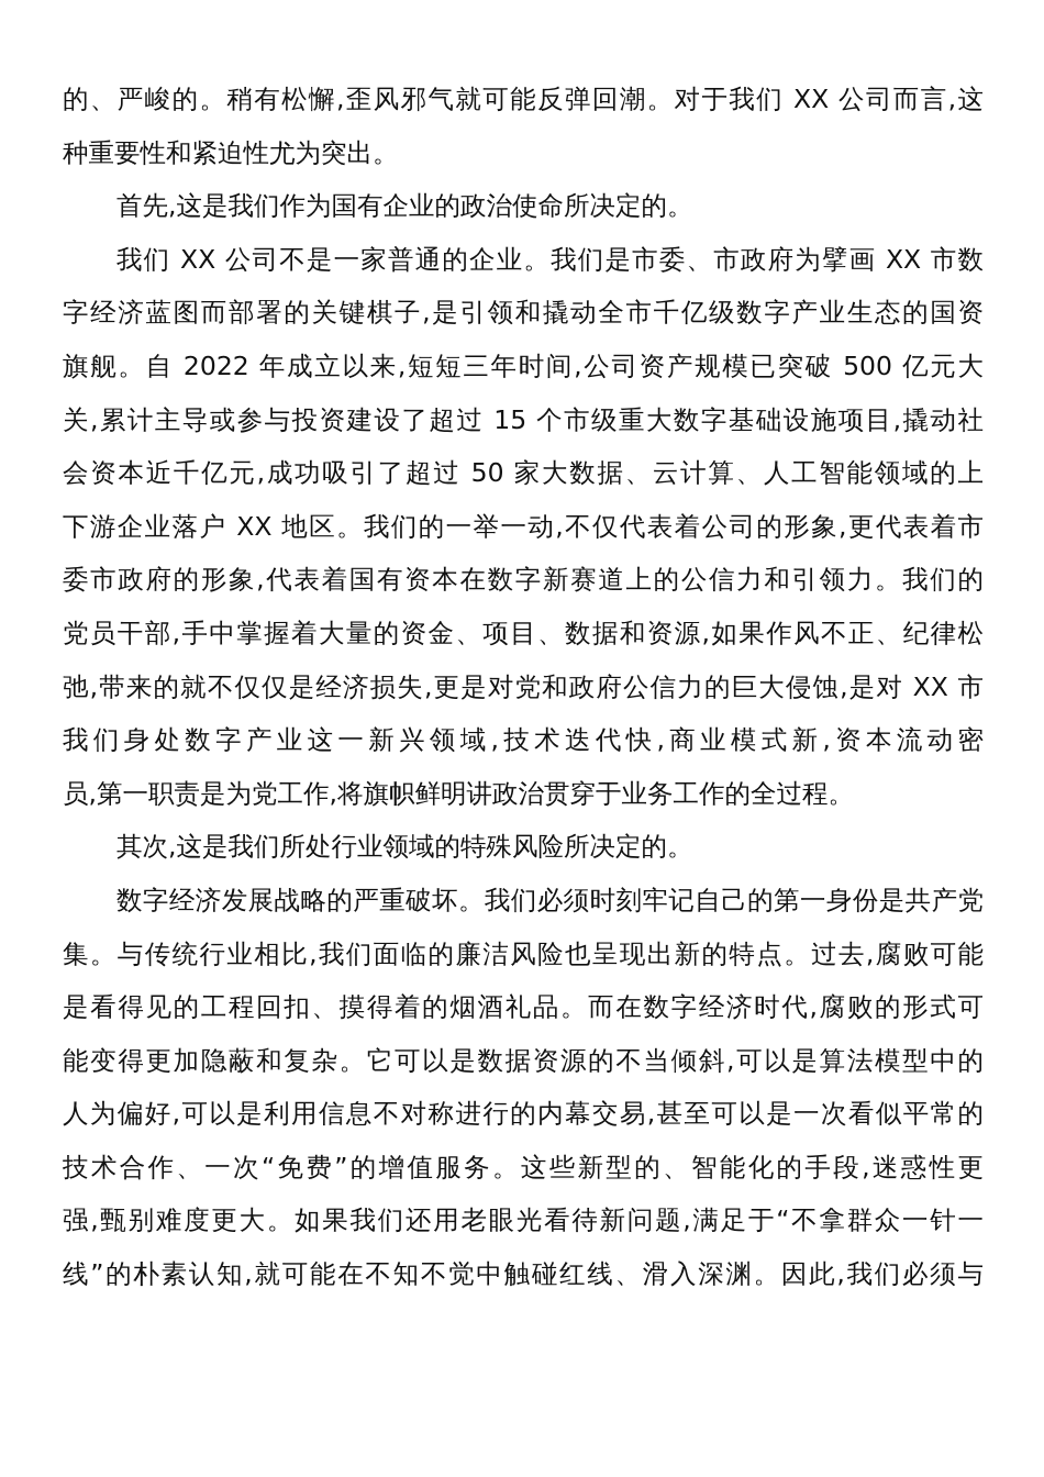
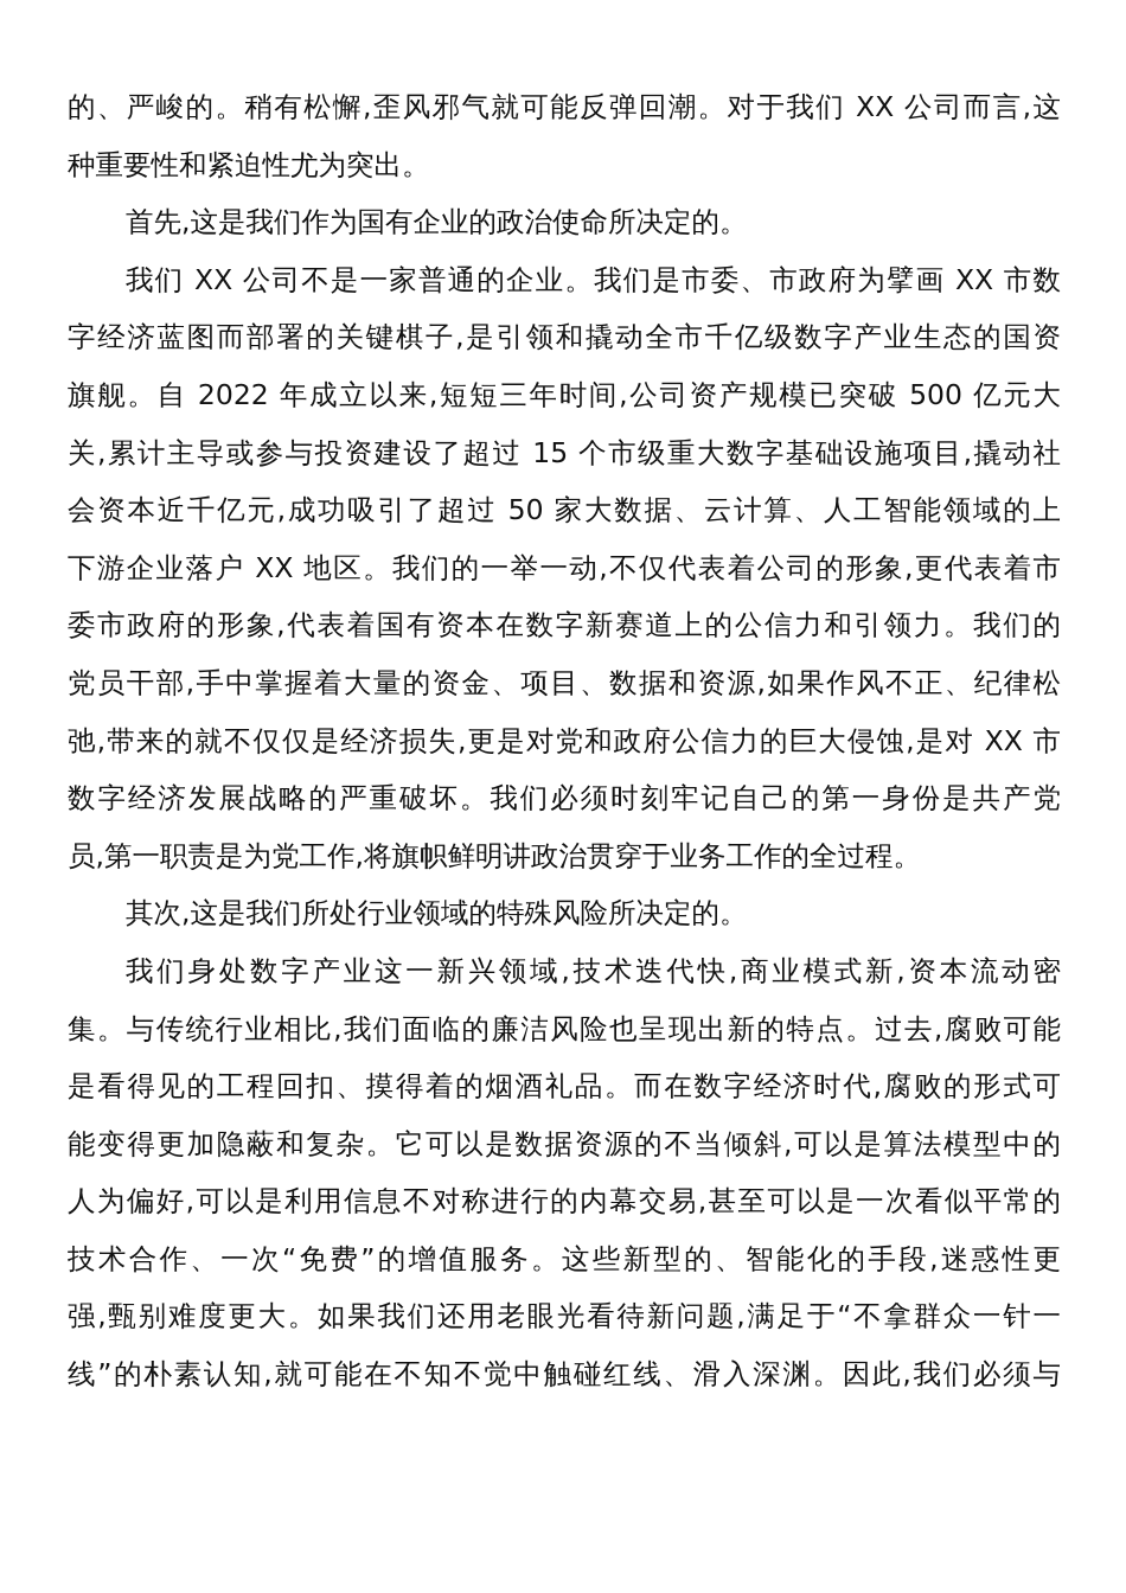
  的、严峻的。稍有松懈,歪风邪气就可能反弹回潮。对于我们 XX 公司而言,这
  种重要性和紧迫性尤为突出。
  首先,这是我们作为国有企业的政治使命所决定的。
  我们 XX 公司不是一家普通的企业。我们是市委、市政府为擘画 XX 市数
  字经济蓝图而部署的关键棋子,是引领和撬动全市千亿级数字产业生态的国资
  旗舰。自 2022 年成立以来,短短三年时间,公司资产规模已突破 500 亿元大
  关,累计主导或参与投资建设了超过 15 个市级重大数字基础设施项目,撬动社
  会资本近千亿元,成功吸引了超过 50 家大数据、云计算、人工智能领域的上
  下游企业落户 XX 地区。我们的一举一动,不仅代表着公司的形象,更代表着市
  委市政府的形象,代表着国有资本在数字新赛道上的公信力和引领力。我们的
  党员干部,手中掌握着大量的资金、项目、数据和资源,如果作风不正、纪律松
  弛,带来的就不仅仅是经济损失,更是对党和政府公信力的巨大侵蚀,是对 XX 市
- 我们身处数字产业这一新兴领域,技术迭代快,商业模式新,资本流动密
+ 数字经济发展战略的严重破坏。我们必须时刻牢记自己的第一身份是共产党
  员,第一职责是为党工作,将旗帜鲜明讲政治贯穿于业务工作的全过程。
  其次,这是我们所处行业领域的特殊风险所决定的。
- 数字经济发展战略的严重破坏。我们必须时刻牢记自己的第一身份是共产党
+ 我们身处数字产业这一新兴领域,技术迭代快,商业模式新,资本流动密
  集。与传统行业相比,我们面临的廉洁风险也呈现出新的特点。过去,腐败可能
  是看得见的工程回扣、摸得着的烟酒礼品。而在数字经济时代,腐败的形式可
  能变得更加隐蔽和复杂。它可以是数据资源的不当倾斜,可以是算法模型中的
  人为偏好,可以是利用信息不对称进行的内幕交易,甚至可以是一次看似平常的
  技术合作、一次“免费”的增值服务。这些新型的、智能化的手段,迷惑性更
  强,甄别难度更大。如果我们还用老眼光看待新问题,满足于“不拿群众一针一
  线”的朴素认知,就可能在不知不觉中触碰红线、滑入深渊。因此,我们必须与
